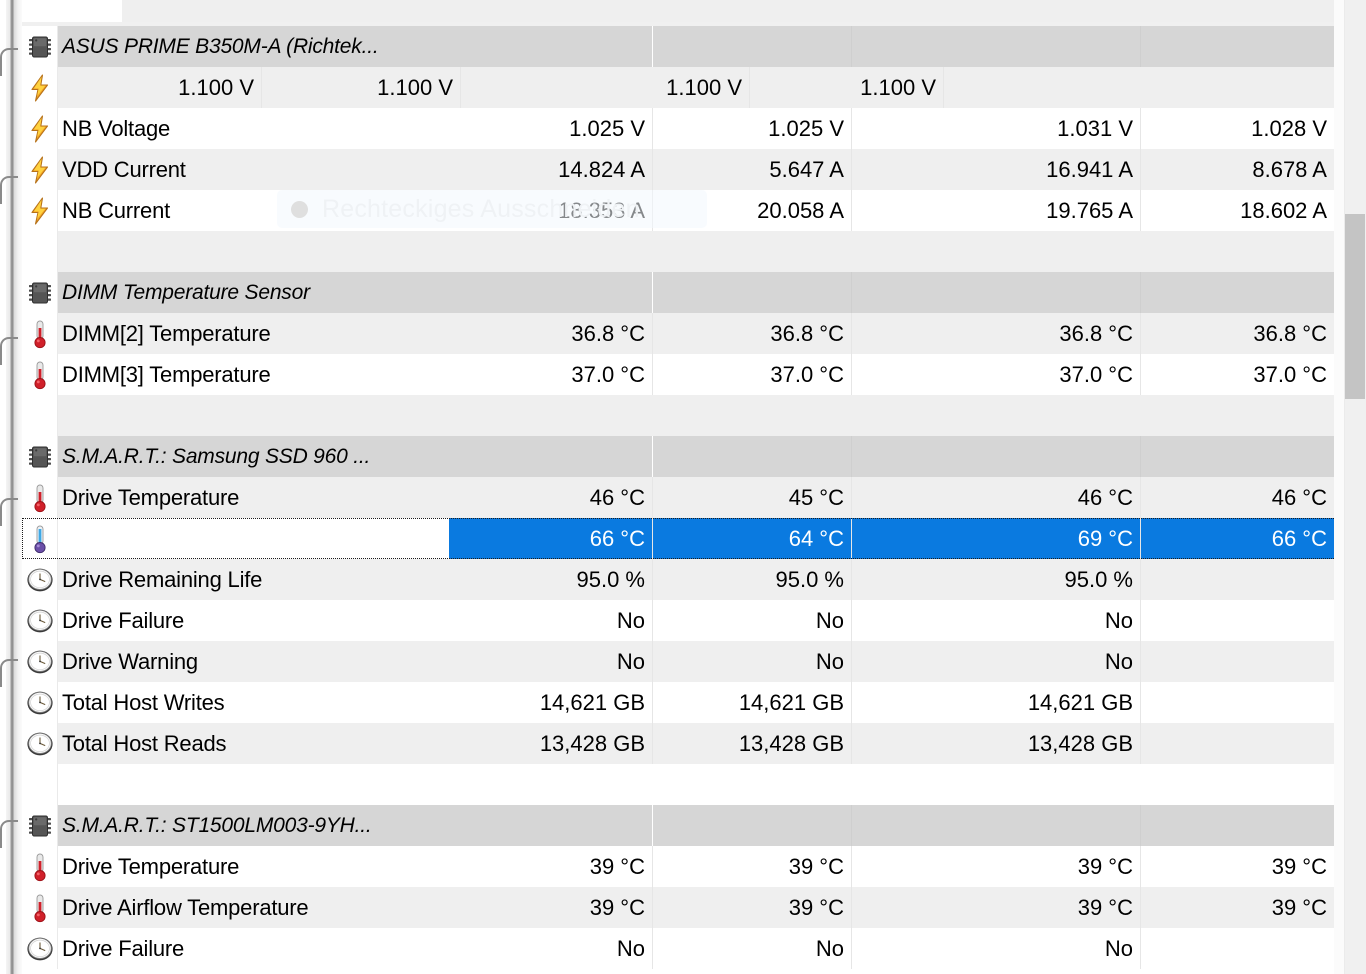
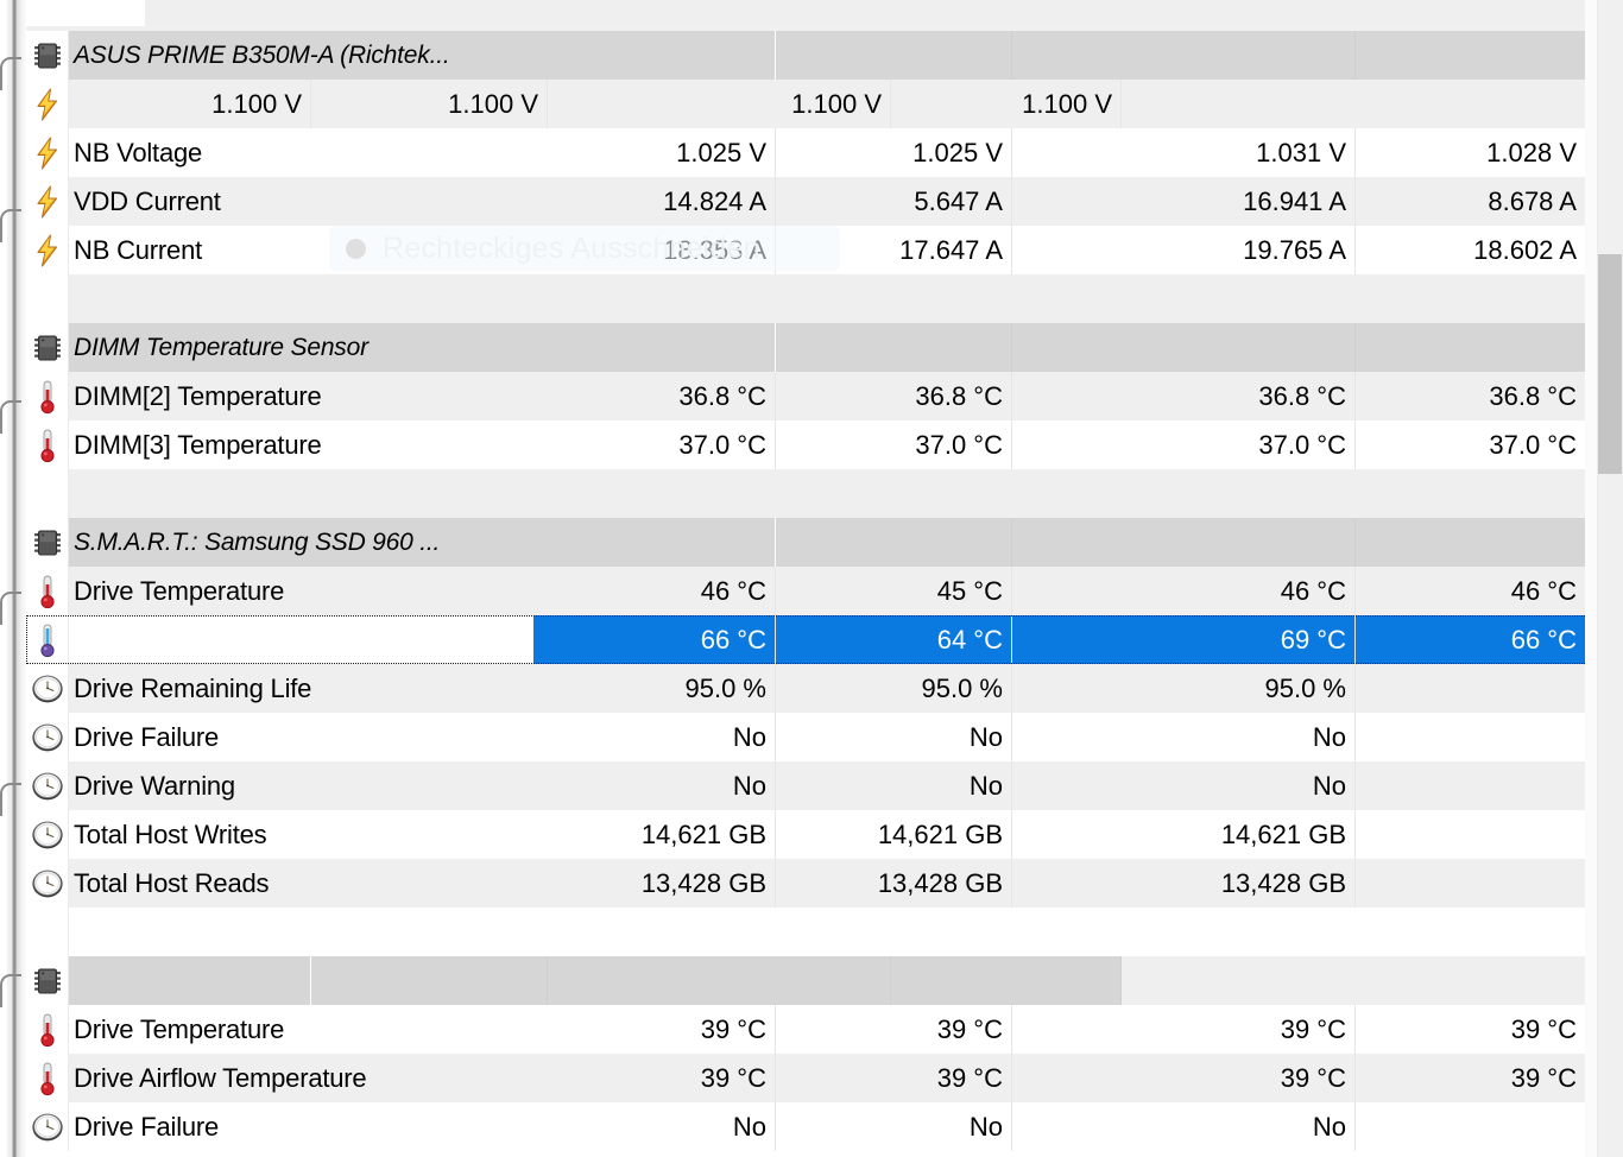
  ASUS PRIME B350M-A (Richtek...
  1.100 V
  1.100 V
  1.100 V
  1.100 V
  NB Voltage
  1.025 V
  1.025 V
  1.031 V
  1.028 V
  VDD Current
  14.824 A
  5.647 A
  16.941 A
  8.678 A
  NB Current
  18.353 A
- 20.058 A
+ 17.647 A
  19.765 A
  18.602 A
  DIMM Temperature Sensor
  DIMM[2] Temperature
  36.8 °C
  36.8 °C
  36.8 °C
  36.8 °C
  DIMM[3] Temperature
  37.0 °C
  37.0 °C
  37.0 °C
  37.0 °C
  S.M.A.R.T.: Samsung SSD 960 ...
  Drive Temperature
  46 °C
  45 °C
  46 °C
  46 °C
  66 °C
  64 °C
  69 °C
  66 °C
  Drive Remaining Life
  95.0 %
  95.0 %
  95.0 %
  Drive Failure
  No
  No
  No
  Drive Warning
  No
  No
  No
  Total Host Writes
  14,621 GB
  14,621 GB
  14,621 GB
  Total Host Reads
  13,428 GB
  13,428 GB
  13,428 GB
- S.M.A.R.T.: ST1500LM003-9YH...
  Drive Temperature
  39 °C
  39 °C
  39 °C
  39 °C
  Drive Airflow Temperature
  39 °C
  39 °C
  39 °C
  39 °C
  Drive Failure
  No
  No
  No
  Rechteckiges Ausschneiden
